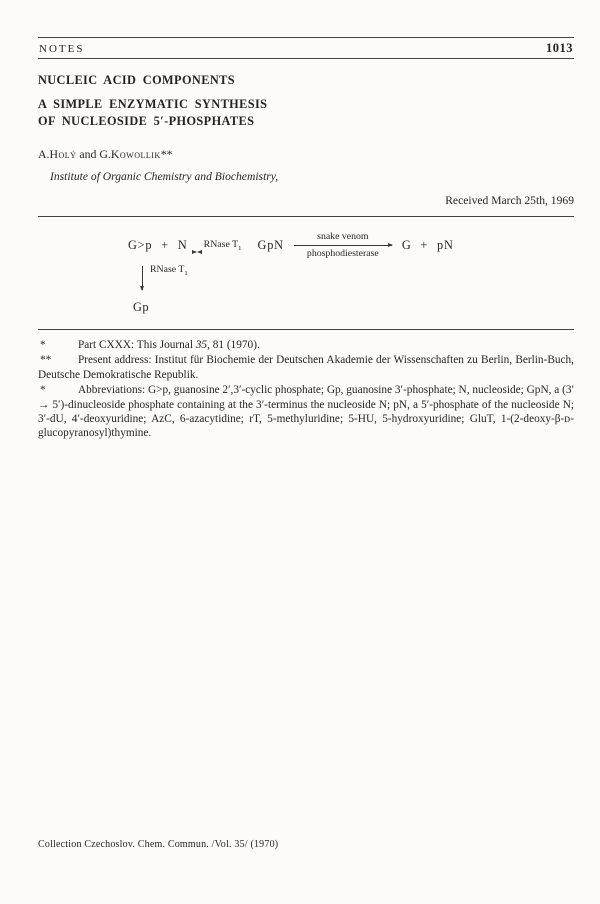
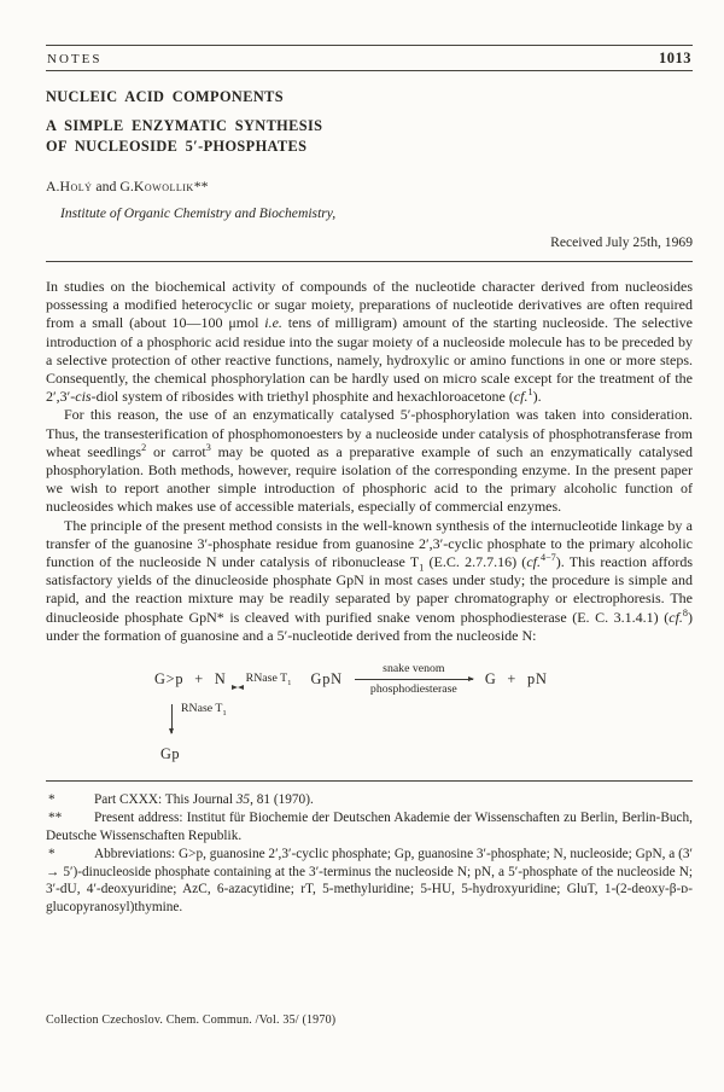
  NOTES
  1013
  NUCLEIC ACID COMPONENTS
  A SIMPLE ENZYMATIC SYNTHESIS
  OF NUCLEOSIDE 5′-PHOSPHATES
  A.Holý and G.Kowollik**
  Institute of Organic Chemistry and Biochemistry,
- Received March 25th, 1969
+ Received July 25th, 1969
+ In studies on the biochemical activity of compounds of the nucleotide character derived from nucleosides possessing a modified heterocyclic or sugar moiety, preparations of nucleotide derivatives are often required from a small (about 10—100 μmol i.e. tens of milligram) amount of the starting nucleoside. The selective introduction of a phosphoric acid residue into the sugar moiety of a nucleoside molecule has to be preceded by a selective protection of other reactive functions, namely, hydroxylic or amino functions in one or more steps. Consequently, the chemical phosphorylation can be hardly used on micro scale except for the treatment of the 2′,3′-cis-diol system of ribosides with triethyl phosphite and hexachloroacetone (cf.1).
+ For this reason, the use of an enzymatically catalysed 5′-phosphorylation was taken into consideration. Thus, the transesterification of phosphomonoesters by a nucleoside under catalysis of phosphotransferase from wheat seedlings2 or carrot3 may be quoted as a preparative example of such an enzymatically catalysed phosphorylation. Both methods, however, require isolation of the corresponding enzyme. In the present paper we wish to report another simple introduction of phosphoric acid to the primary alcoholic function of nucleosides which makes use of accessible materials, especially of commercial enzymes.
+ The principle of the present method consists in the well-known synthesis of the internucleotide linkage by a transfer of the guanosine 3′-phosphate residue from guanosine 2′,3′-cyclic phosphate to the primary alcoholic function of the nucleoside N under catalysis of ribonuclease T1 (E.C. 2.7.7.16) (cf.4−7). This reaction affords satisfactory yields of the dinucleoside phosphate GpN in most cases under study; the procedure is simple and rapid, and the reaction mixture may be readily separated by paper chromatography or electrophoresis. The dinucleoside phosphate GpN* is cleaved with purified snake venom phosphodiesterase (E. C. 3.1.4.1) (cf.8) under the formation of guanosine and a 5′-nucleotide derived from the nucleoside N:
  G>p + N
  RNase T
  GpN
  snake venom
  phosphodiesterase
  G + pN
  RNase T
  Gp
  * Part CXXX: This Journal 35, 81 (1970).
- ** Present address: Institut für Biochemie der Deutschen Akademie der Wissenschaften zu Berlin, Berlin-Buch, Deutsche Demokratische Republik.
+ ** Present address: Institut für Biochemie der Deutschen Akademie der Wissenschaften zu Berlin, Berlin-Buch, Deutsche Wissenschaften Republik.
  * Abbreviations: G>p, guanosine 2′,3′-cyclic phosphate; Gp, guanosine 3′-phosphate; N, nucleoside; GpN, a (3′ → 5′)-dinucleoside phosphate containing at the 3′-terminus the nucleoside N; pN, a 5′-phosphate of the nucleoside N; 3′-dU, 4′-deoxyuridine; AzC, 6-azacytidine; rT, 5-methyluridine; 5-HU, 5-hydroxyuridine; GluT, 1-(2-deoxy-β-ᴅ-glucopyranosyl)thymine.
  Collection Czechoslov. Chem. Commun. /Vol. 35/ (1970)
